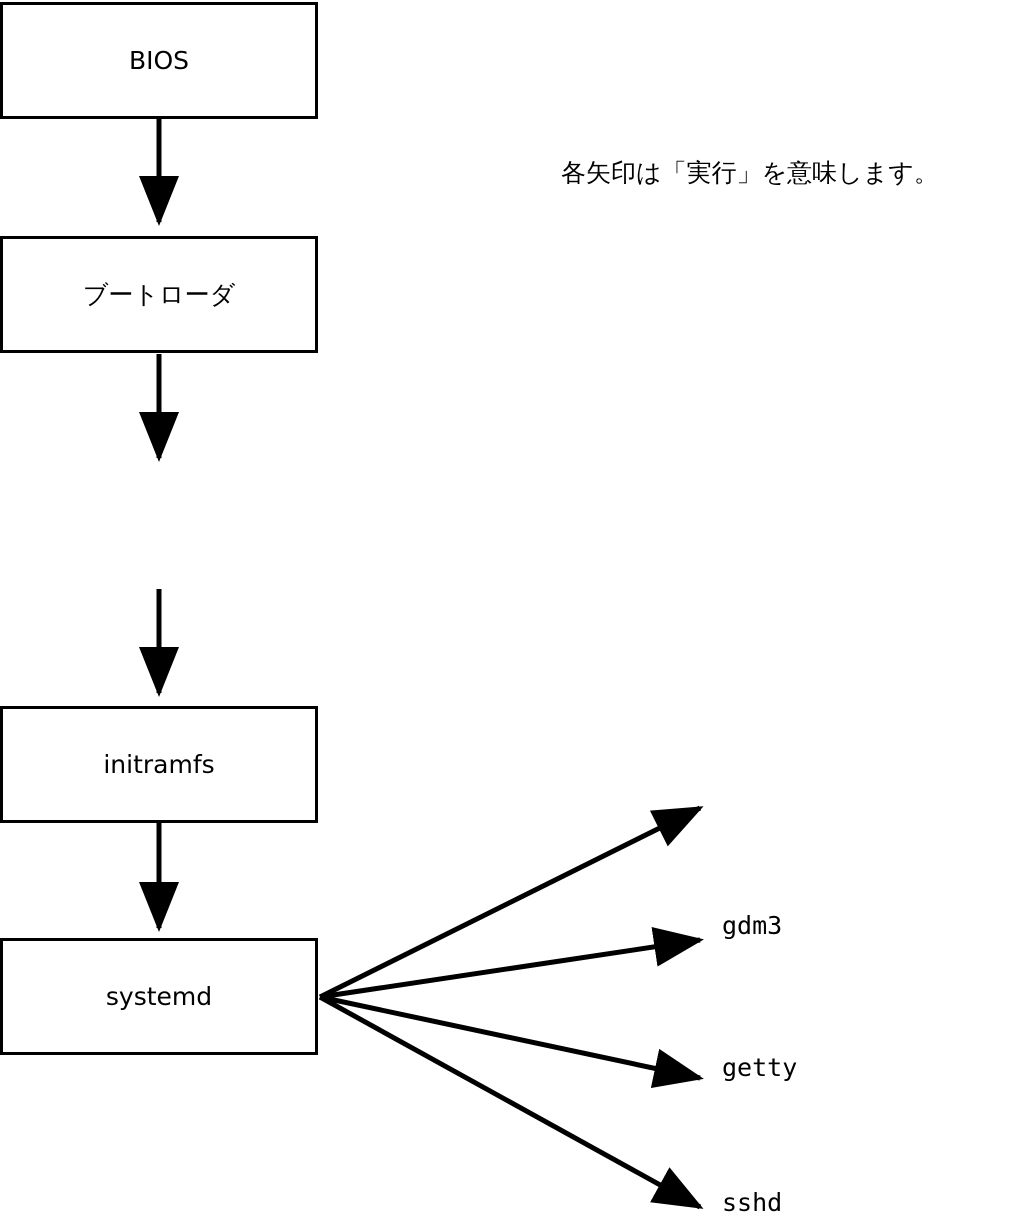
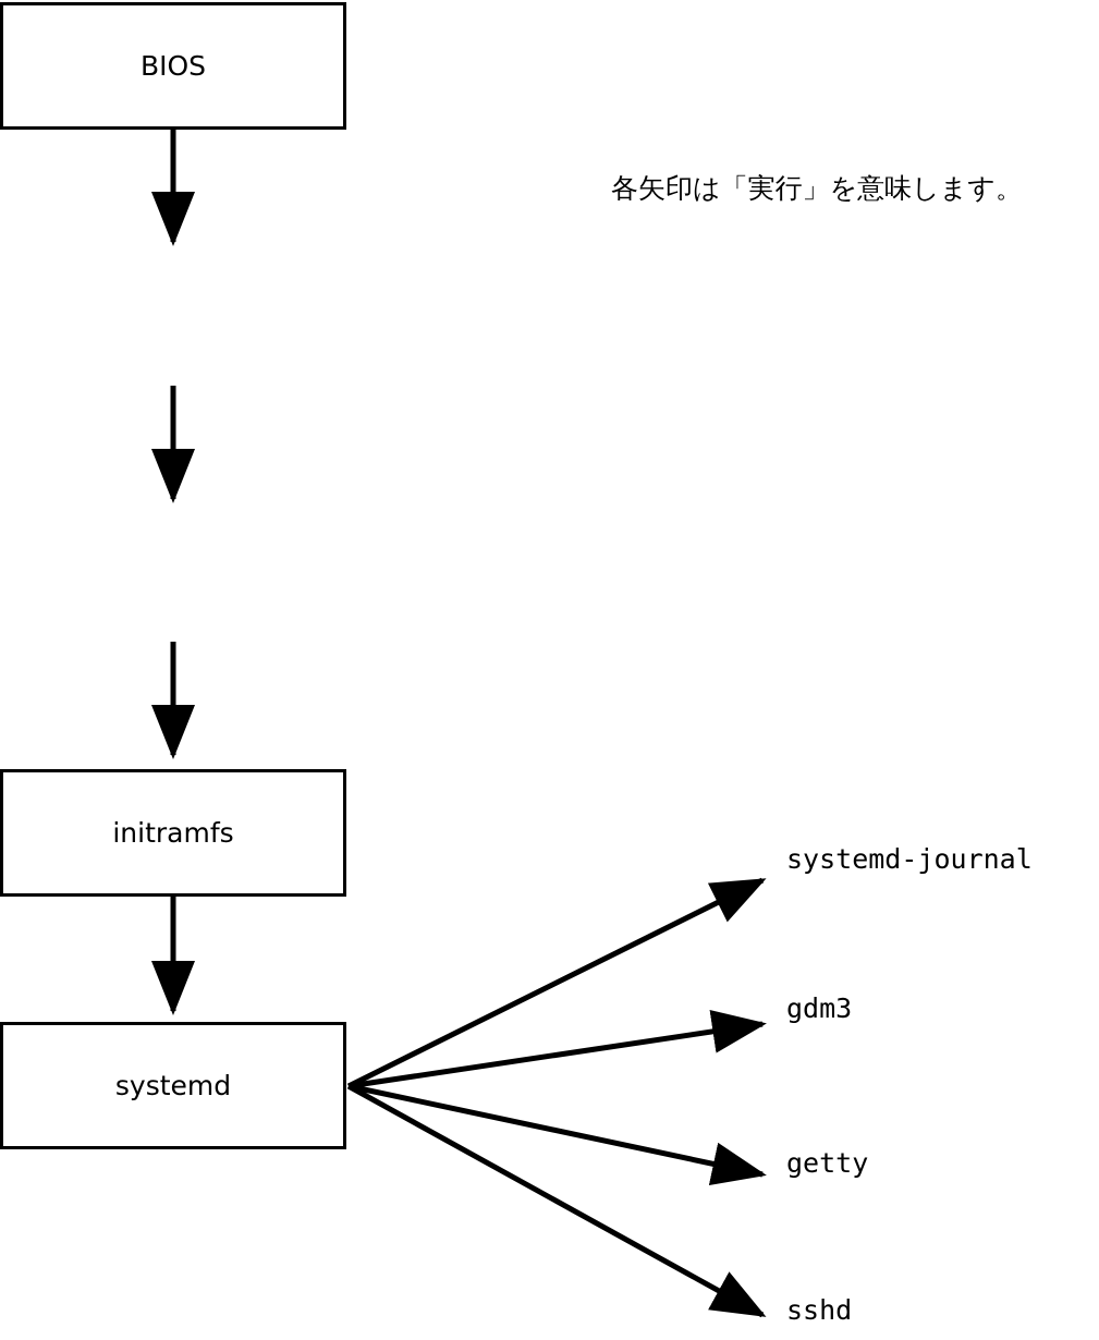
  BIOS
- ブートローダ
  initramfs
  systemd
+ systemd-journal
  gdm3
  getty
  sshd
  各矢印は「実行」を意味します。
